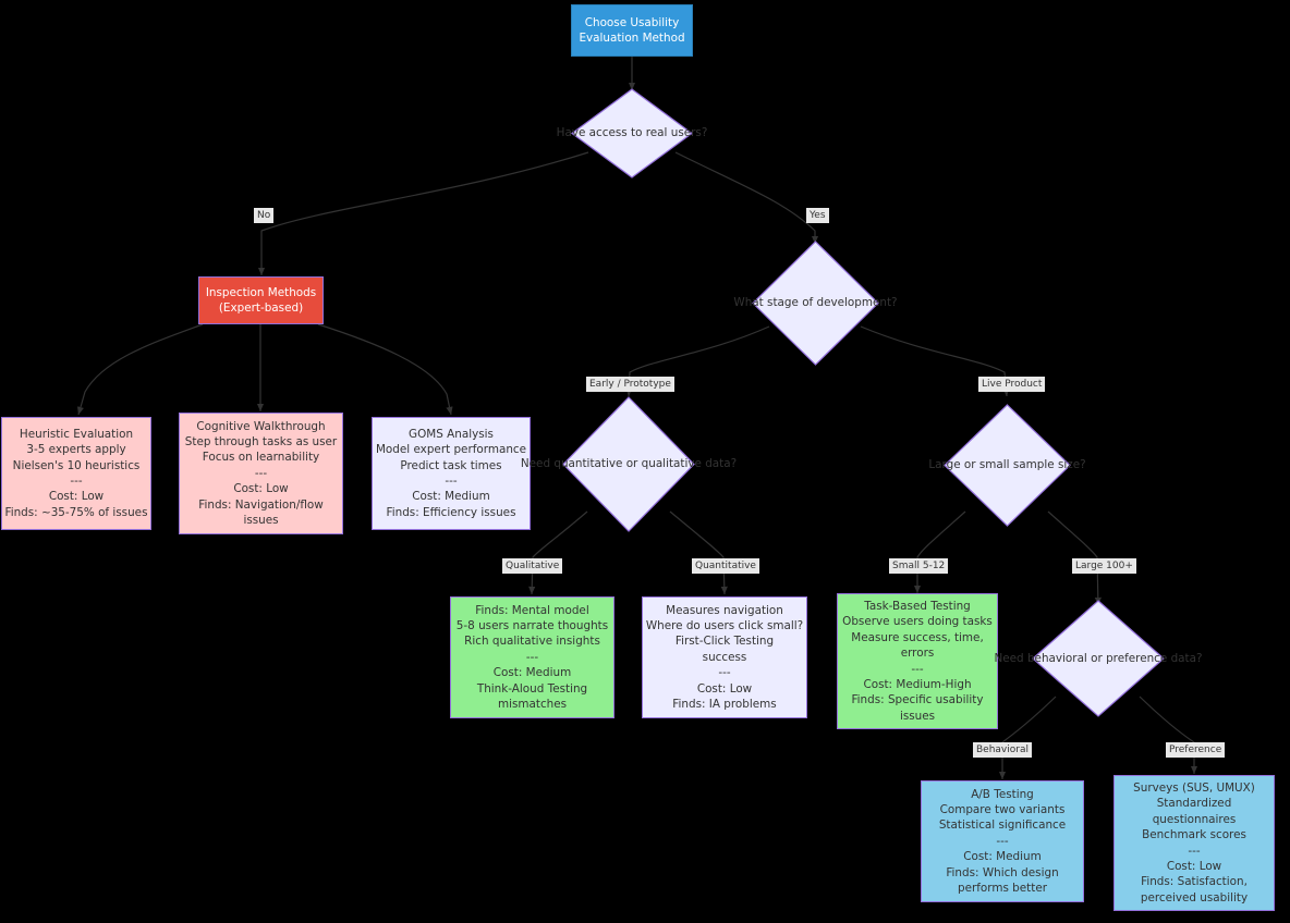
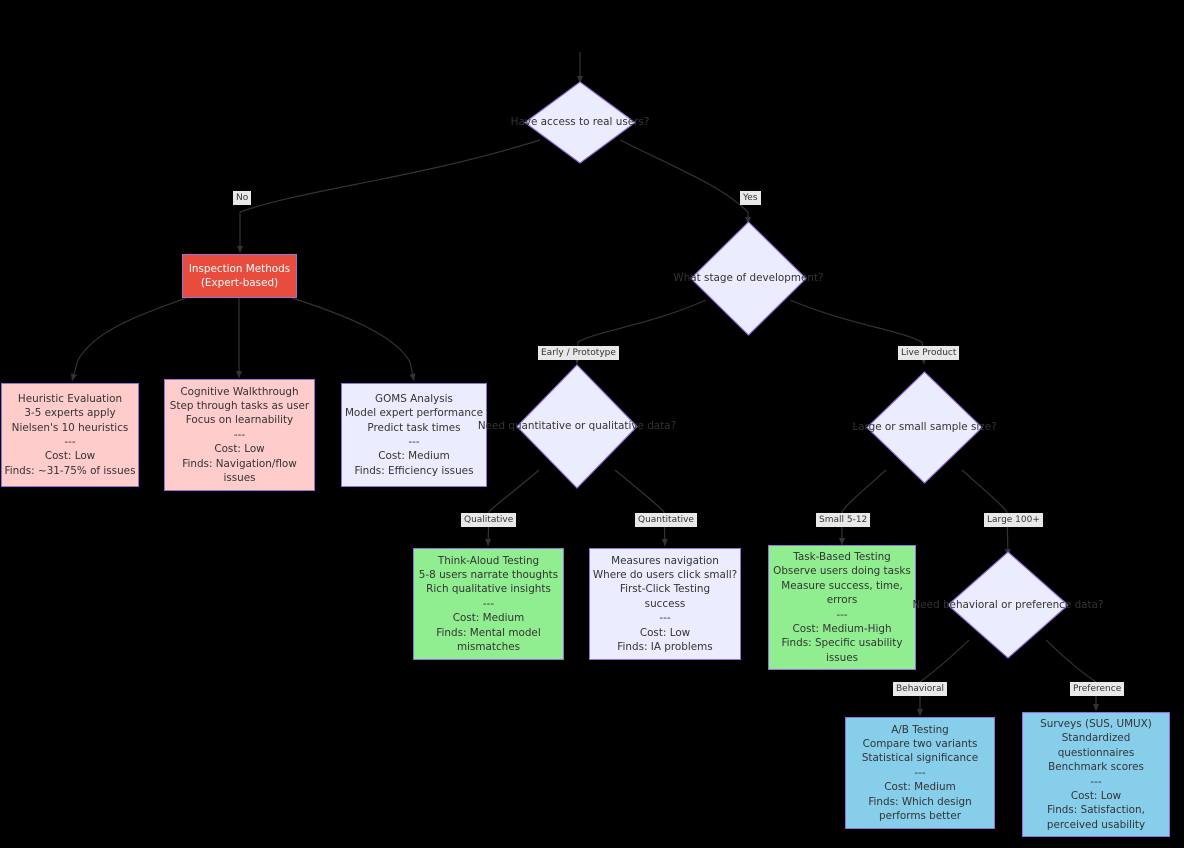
- Choose Usability
- Evaluation Method
  Have access to real users?
  No
  Yes
  Inspection Methods
  (Expert-based)
  Heuristic Evaluation
  3-5 experts apply
  Nielsen's 10 heuristics
  ---
  Cost: Low
- Finds: ~35-75% of issues
+ Finds: ~31-75% of issues
  Cognitive Walkthrough
  Step through tasks as user
  Focus on learnability
  ---
  Cost: Low
  Finds: Navigation/flow
  issues
  GOMS Analysis
  Model expert performance
  Predict task times
  ---
  Cost: Medium
  Finds: Efficiency issues
  What stage of development?
  Early / Prototype
  Live Product
  Need quantitative or qualitative data?
  Large or small sample size?
  Qualitative
  Quantitative
  Small 5-12
  Large 100+
- Finds: Mental model
+ Think-Aloud Testing
  5-8 users narrate thoughts
  Rich qualitative insights
  ---
  Cost: Medium
- Think-Aloud Testing
+ Finds: Mental model
  mismatches
  Measures navigation
  Where do users click small?
  First-Click Testing
  success
  ---
  Cost: Low
  Finds: IA problems
  Task-Based Testing
  Observe users doing tasks
  Measure success, time,
  errors
  ---
  Cost: Medium-High
  Finds: Specific usability
  issues
  Need behavioral or preference data?
  Behavioral
  Preference
  A/B Testing
  Compare two variants
  Statistical significance
  ---
  Cost: Medium
  Finds: Which design
  performs better
  Surveys (SUS, UMUX)
  Standardized
  questionnaires
  Benchmark scores
  ---
  Cost: Low
  Finds: Satisfaction,
  perceived usability
